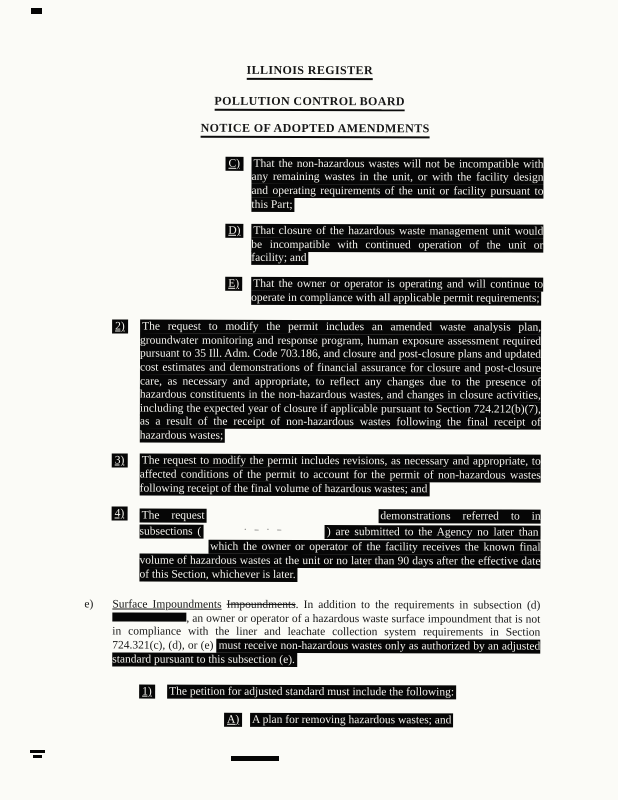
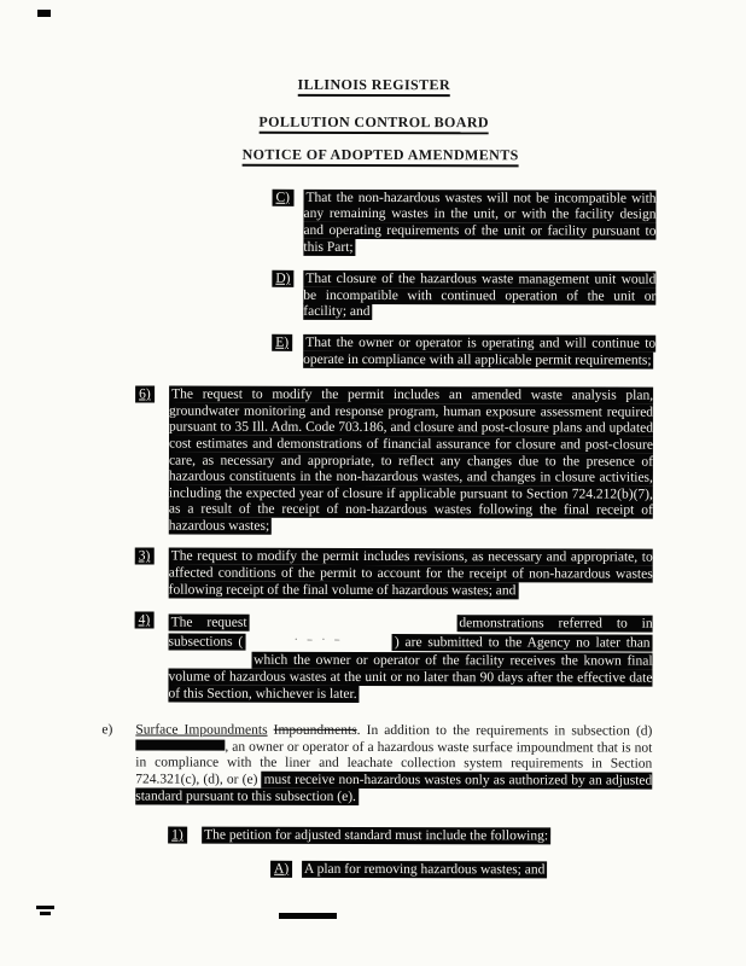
  ILLINOIS REGISTER
  POLLUTION CONTROL BOARD
  NOTICE OF ADOPTED AMENDMENTS
  C)
  That the non-hazardous wastes will not be incompatible with any remaining wastes in the unit, or with the facility design and operating requirements of the unit or facility pursuant to this Part;
  D)
  That closure of the hazardous waste management unit would be incompatible with continued operation of the unit or facility; and
  E)
  That the owner or operator is operating and will continue to operate in compliance with all applicable permit requirements;
- 2)
+ 6)
  The request to modify the permit includes an amended waste analysis plan, groundwater monitoring and response program, human exposure assessment required pursuant to 35 Ill. Adm. Code 703.186, and closure and post-closure plans and updated cost estimates and demonstrations of financial assurance for closure and post-closure care, as necessary and appropriate, to reflect any changes due to the presence of hazardous constituents in the non-hazardous wastes, and changes in closure activities, including the expected year of closure if applicable pursuant to Section 724.212(b)(7), as a result of the receipt of non-hazardous wastes following the final receipt of hazardous wastes;
  3)
- The request to modify the permit includes revisions, as necessary and appropriate, to affected conditions of the permit to account for the permit of non-hazardous wastes following receipt of the final volume of hazardous wastes; and
+ The request to modify the permit includes revisions, as necessary and appropriate, to affected conditions of the permit to account for the receipt of non-hazardous wastes following receipt of the final volume of hazardous wastes; and
  4)
  The request demonstrations referred to in subsections ( · – · – ) are submitted to the Agency no later than which the owner or operator of the facility receives the known final volume of hazardous wastes at the unit or no later than 90 days after the effective date of this Section, whichever is later.
  e)
  Surface Impoundments Impoundments. In addition to the requirements in subsection (d) , an owner or operator of a hazardous waste surface impoundment that is not in compliance with the liner and leachate collection system requirements in Section 724.321(c), (d), or (e) must receive non-hazardous wastes only as authorized by an adjusted standard pursuant to this subsection (e).
  1)
  The petition for adjusted standard must include the following:
  A)
  A plan for removing hazardous wastes; and
